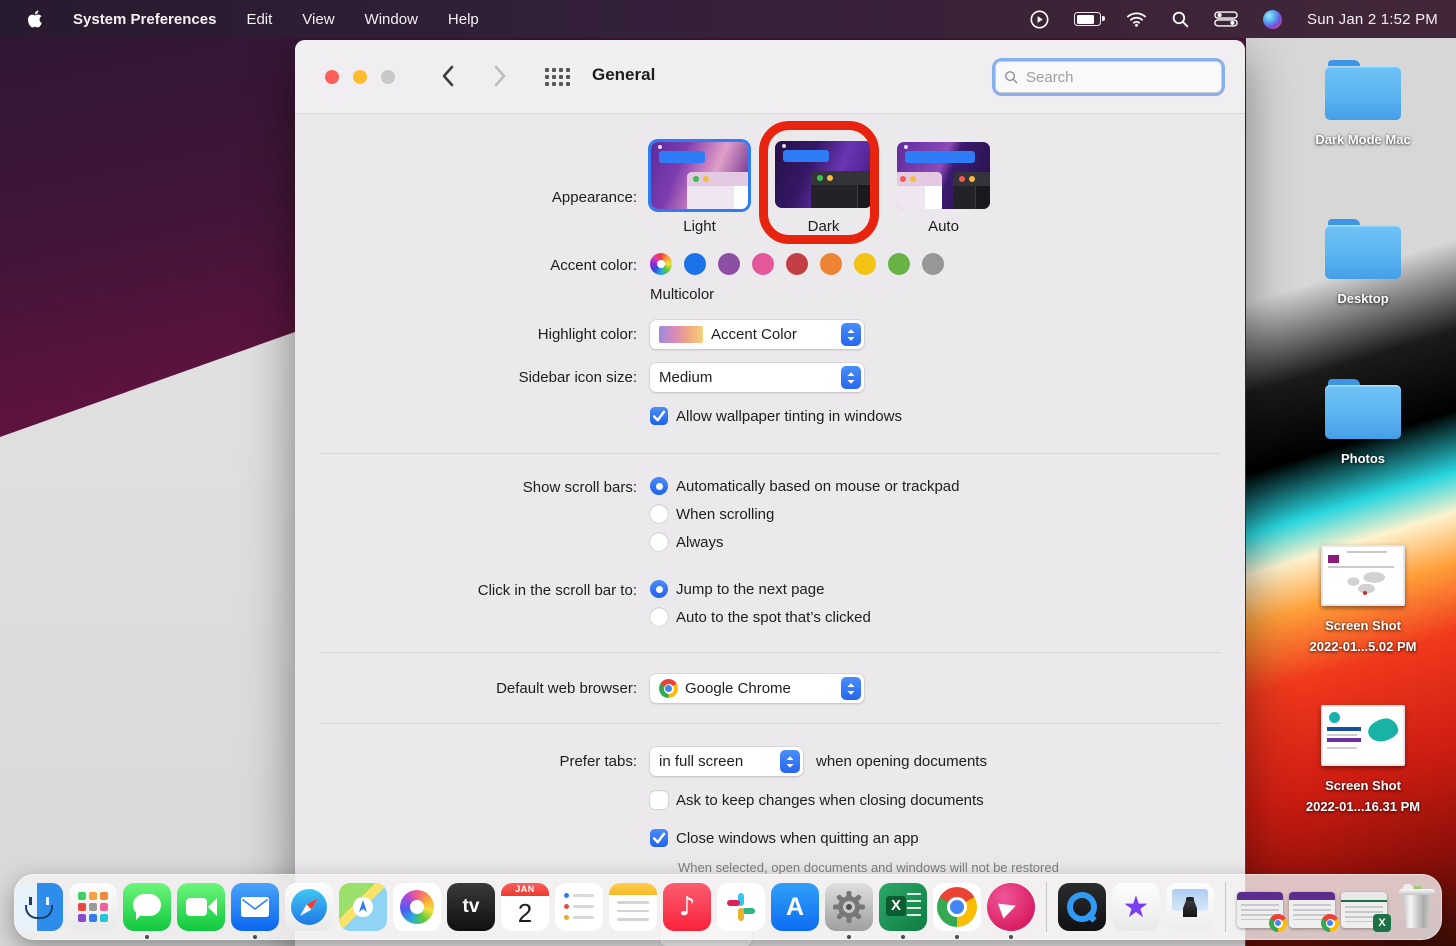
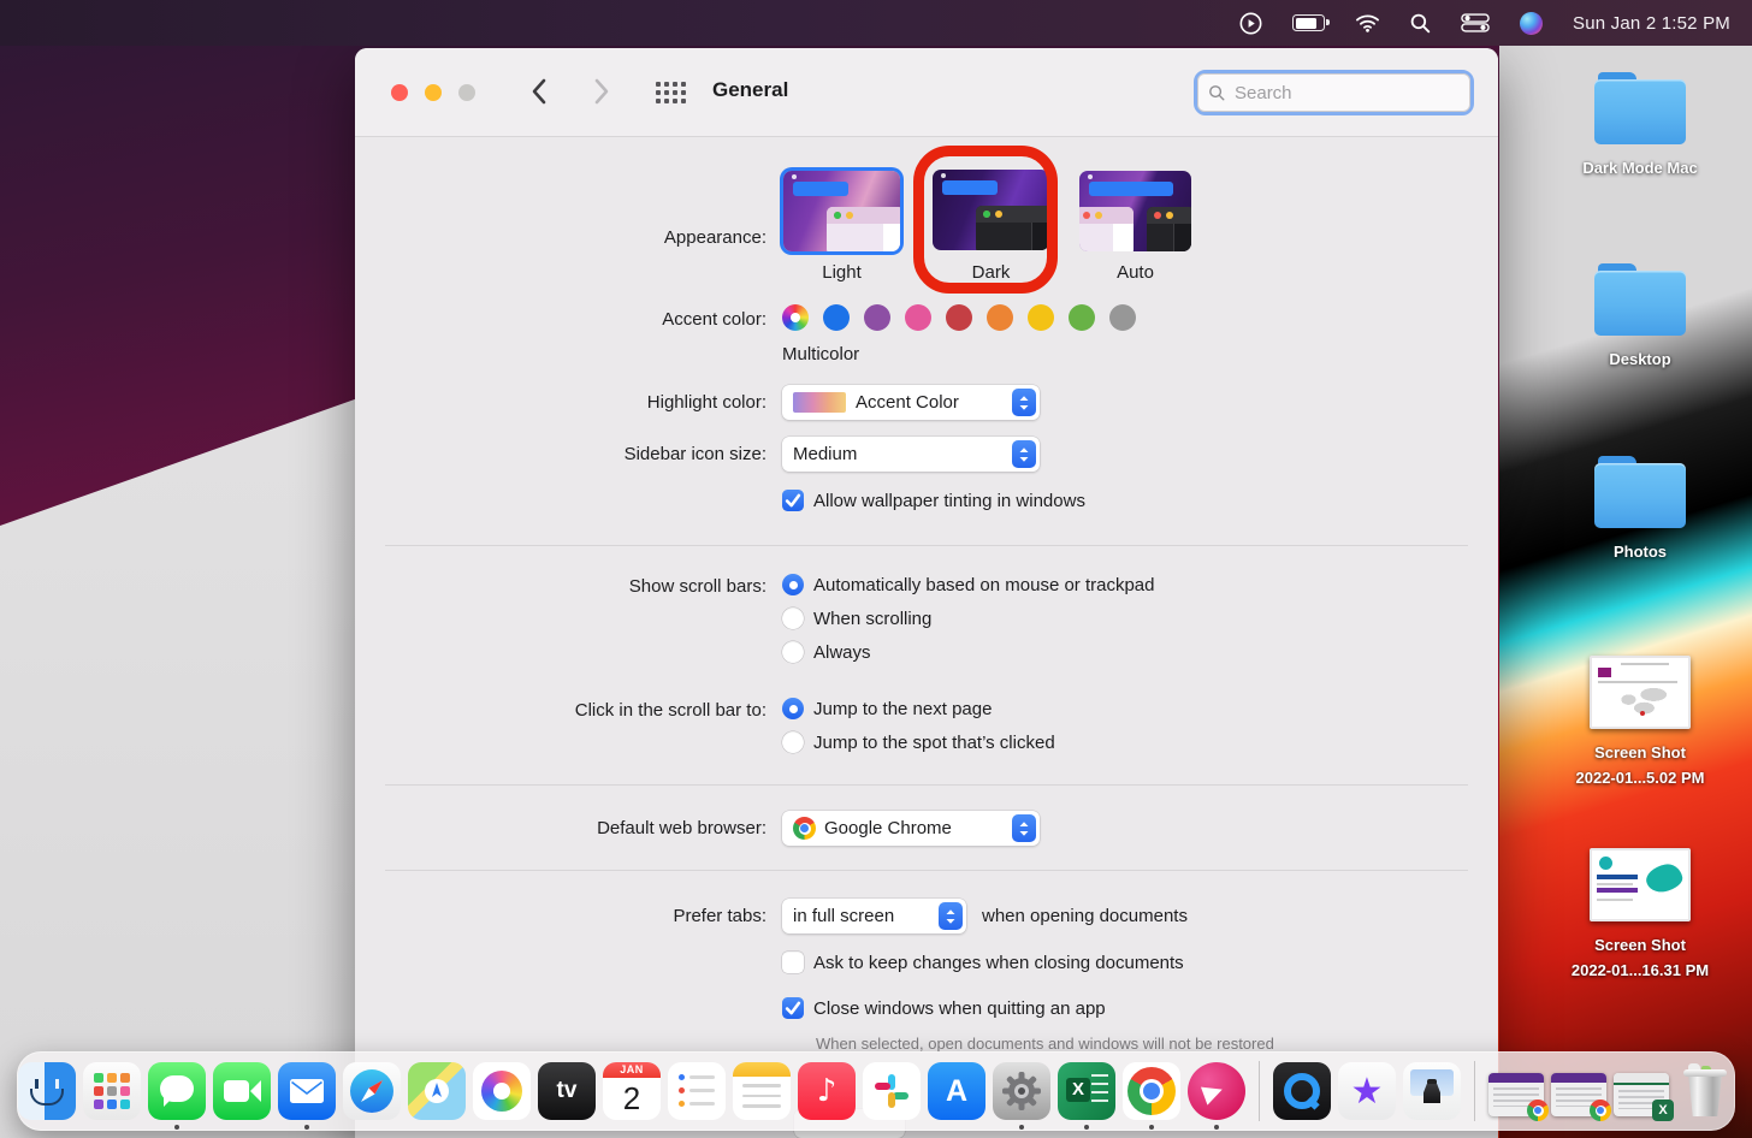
- System Preferences
- Edit
- View
- Window
- Help
  Sun Jan 2 1:52 PM
  General
  Search
  Appearance:
  Light
  Dark
  Auto
  Accent color:
  Multicolor
  Highlight color:
  Accent Color
  Sidebar icon size:
  Medium
  Allow wallpaper tinting in windows
  Show scroll bars:
  Automatically based on mouse or trackpad
  When scrolling
  Always
  Click in the scroll bar to:
  Jump to the next page
- Auto to the spot that’s clicked
+ Jump to the spot that’s clicked
  Default web browser:
  Google Chrome
  Prefer tabs:
  in full screen
  when opening documents
  Ask to keep changes when closing documents
  Close windows when quitting an app
  When selected, open documents and windows will not be restored
  Dark Mode Mac
  Desktop
  Photos
  Screen Shot
  2022-01...5.02 PM
  Screen Shot
  2022-01...16.31 PM
  tv
  JAN
  2
  ♪
  A
  X
  ★
